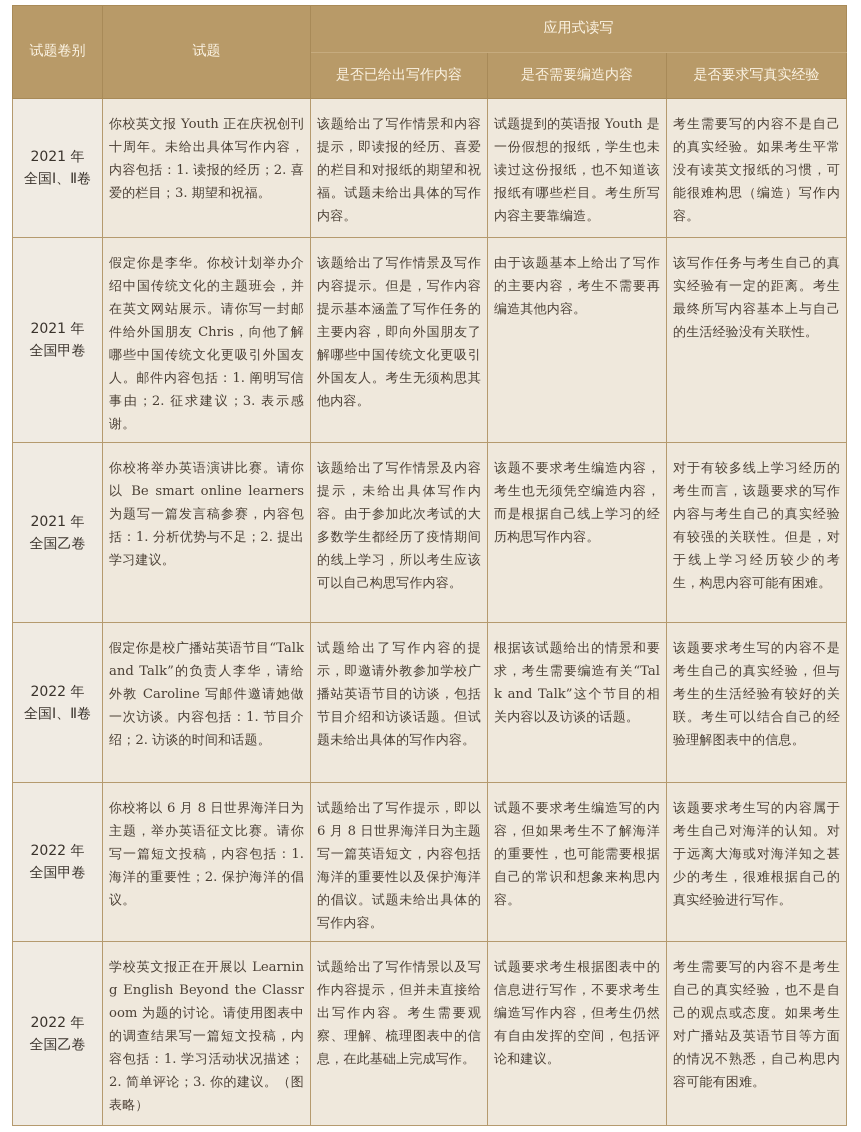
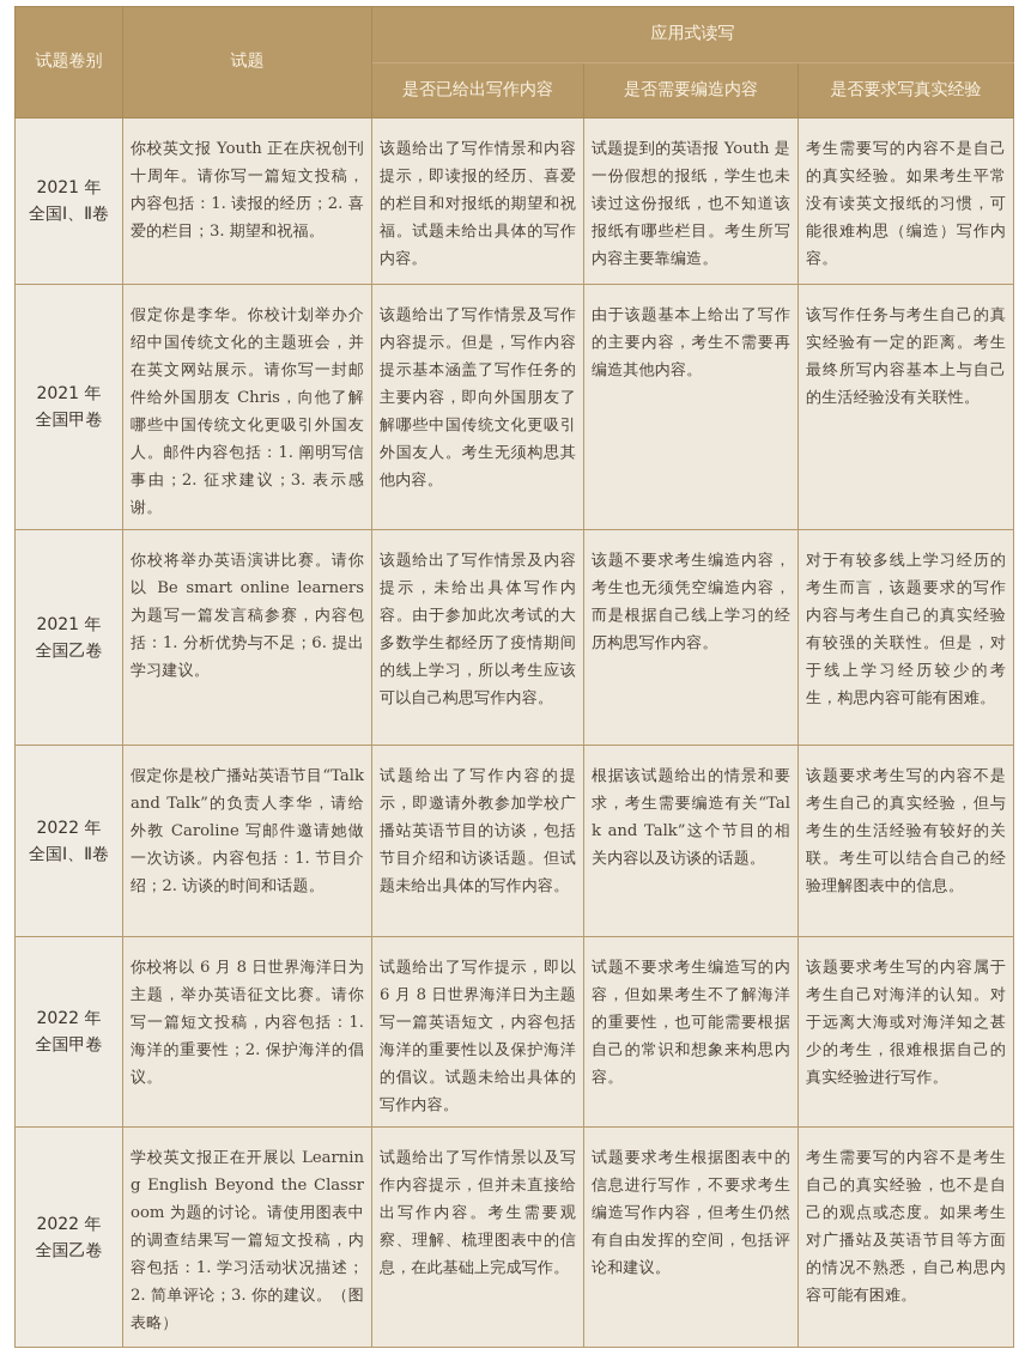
  试题卷别	试题	应用式读写
  是否已给出写作内容	是否需要编造内容	是否要求写真实经验
- 2021 年全国Ⅰ、Ⅱ卷	你校英文报 Youth 正在庆祝创刊十周年。未给出具体写作内容，内容包括：1. 读报的经历；2. 喜爱的栏目；3. 期望和祝福。	该题给出了写作情景和内容提示，即读报的经历、喜爱的栏目和对报纸的期望和祝福。试题未给出具体的写作内容。	试题提到的英语报 Youth 是一份假想的报纸，学生也未读过这份报纸，也不知道该报纸有哪些栏目。考生所写内容主要靠编造。	考生需要写的内容不是自己的真实经验。如果考生平常没有读英文报纸的习惯，可能很难构思（编造）写作内容。
+ 2021 年全国Ⅰ、Ⅱ卷	你校英文报 Youth 正在庆祝创刊十周年。请你写一篇短文投稿，内容包括：1. 读报的经历；2. 喜爱的栏目；3. 期望和祝福。	该题给出了写作情景和内容提示，即读报的经历、喜爱的栏目和对报纸的期望和祝福。试题未给出具体的写作内容。	试题提到的英语报 Youth 是一份假想的报纸，学生也未读过这份报纸，也不知道该报纸有哪些栏目。考生所写内容主要靠编造。	考生需要写的内容不是自己的真实经验。如果考生平常没有读英文报纸的习惯，可能很难构思（编造）写作内容。
  2021 年全国甲卷	假定你是李华。你校计划举办介绍中国传统文化的主题班会，并在英文网站展示。请你写一封邮件给外国朋友 Chris，向他了解哪些中国传统文化更吸引外国友人。邮件内容包括：1. 阐明写信事由；2. 征求建议；3. 表示感谢。	该题给出了写作情景及写作内容提示。但是，写作内容提示基本涵盖了写作任务的主要内容，即向外国朋友了解哪些中国传统文化更吸引外国友人。考生无须构思其他内容。	由于该题基本上给出了写作的主要内容，考生不需要再编造其他内容。	该写作任务与考生自己的真实经验有一定的距离。考生最终所写内容基本上与自己的生活经验没有关联性。
- 2021 年全国乙卷	你校将举办英语演讲比赛。请你以 Be smart online learners 为题写一篇发言稿参赛，内容包括：1. 分析优势与不足；2. 提出学习建议。	该题给出了写作情景及内容提示，未给出具体写作内容。由于参加此次考试的大多数学生都经历了疫情期间的线上学习，所以考生应该可以自己构思写作内容。	该题不要求考生编造内容，考生也无须凭空编造内容，而是根据自己线上学习的经历构思写作内容。	对于有较多线上学习经历的考生而言，该题要求的写作内容与考生自己的真实经验有较强的关联性。但是，对于线上学习经历较少的考生，构思内容可能有困难。
+ 2021 年全国乙卷	你校将举办英语演讲比赛。请你以 Be smart online learners 为题写一篇发言稿参赛，内容包括：1. 分析优势与不足；6. 提出学习建议。	该题给出了写作情景及内容提示，未给出具体写作内容。由于参加此次考试的大多数学生都经历了疫情期间的线上学习，所以考生应该可以自己构思写作内容。	该题不要求考生编造内容，考生也无须凭空编造内容，而是根据自己线上学习的经历构思写作内容。	对于有较多线上学习经历的考生而言，该题要求的写作内容与考生自己的真实经验有较强的关联性。但是，对于线上学习经历较少的考生，构思内容可能有困难。
  2022 年全国Ⅰ、Ⅱ卷	假定你是校广播站英语节目“Talk and Talk”的负责人李华，请给外教 Caroline 写邮件邀请她做一次访谈。内容包括：1. 节目介绍；2. 访谈的时间和话题。	试题给出了写作内容的提示，即邀请外教参加学校广播站英语节目的访谈，包括节目介绍和访谈话题。但试题未给出具体的写作内容。	根据该试题给出的情景和要求，考生需要编造有关“Talk and Talk”这个节目的相关内容以及访谈的话题。	该题要求考生写的内容不是考生自己的真实经验，但与考生的生活经验有较好的关联。考生可以结合自己的经验理解图表中的信息。
  2022 年全国甲卷	你校将以 6 月 8 日世界海洋日为主题，举办英语征文比赛。请你写一篇短文投稿，内容包括：1. 海洋的重要性；2. 保护海洋的倡议。	试题给出了写作提示，即以 6 月 8 日世界海洋日为主题写一篇英语短文，内容包括海洋的重要性以及保护海洋的倡议。试题未给出具体的写作内容。	试题不要求考生编造写的内容，但如果考生不了解海洋的重要性，也可能需要根据自己的常识和想象来构思内容。	该题要求考生写的内容属于考生自己对海洋的认知。对于远离大海或对海洋知之甚少的考生，很难根据自己的真实经验进行写作。
  2022 年全国乙卷	学校英文报正在开展以 Learning English Beyond the Classroom 为题的讨论。请使用图表中的调查结果写一篇短文投稿，内容包括：1. 学习活动状况描述；2. 简单评论；3. 你的建议。（图表略）	试题给出了写作情景以及写作内容提示，但并未直接给出写作内容。考生需要观察、理解、梳理图表中的信息，在此基础上完成写作。	试题要求考生根据图表中的信息进行写作，不要求考生编造写作内容，但考生仍然有自由发挥的空间，包括评论和建议。	考生需要写的内容不是考生自己的真实经验，也不是自己的观点或态度。如果考生对广播站及英语节目等方面的情况不熟悉，自己构思内容可能有困难。
